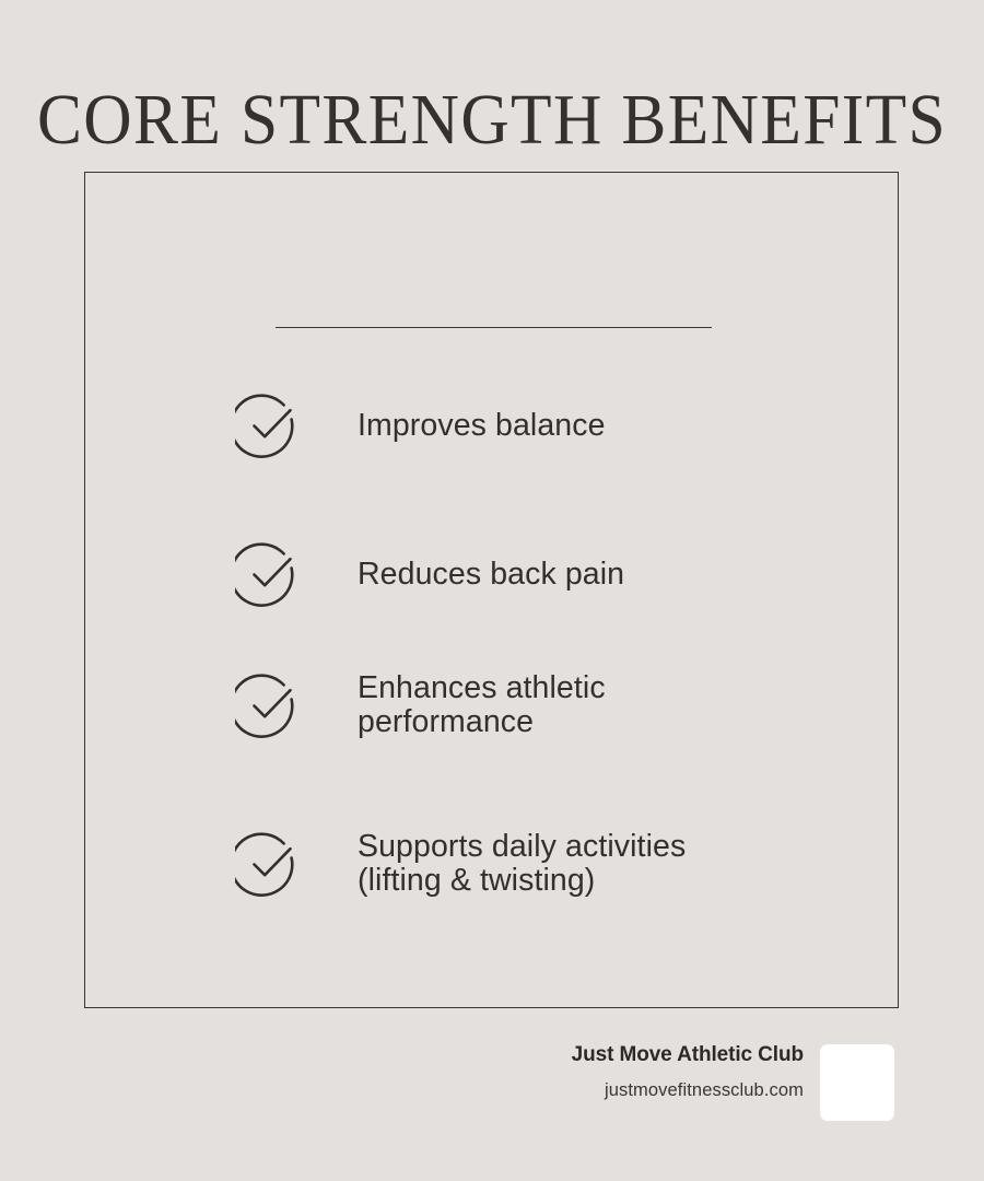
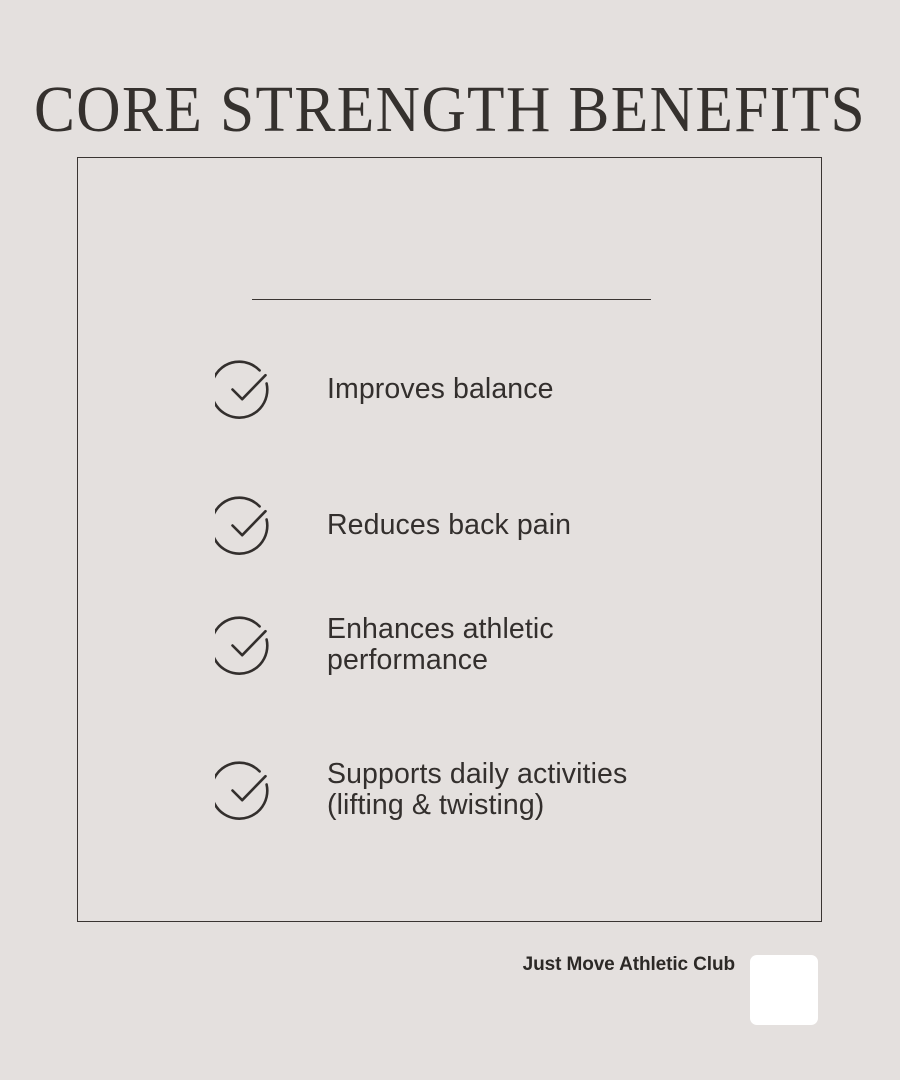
  CORE STRENGTH BENEFITS
  Improves balance
  Reduces back pain
  Enhances athletic
  performance
  Supports daily activities
  (lifting & twisting)
  Just Move Athletic Club
- justmovefitnessclub.com
